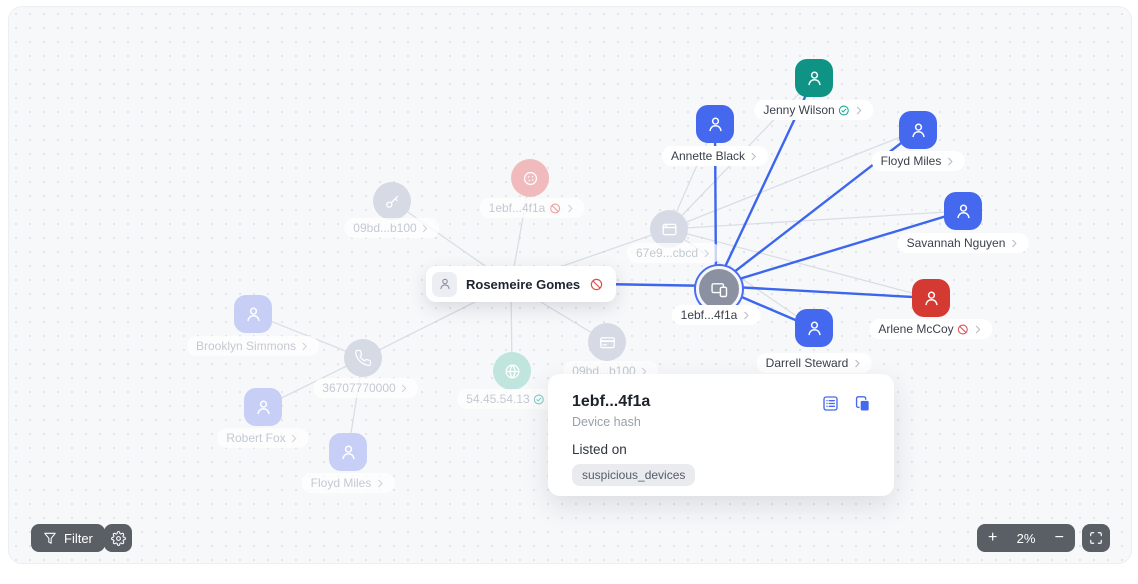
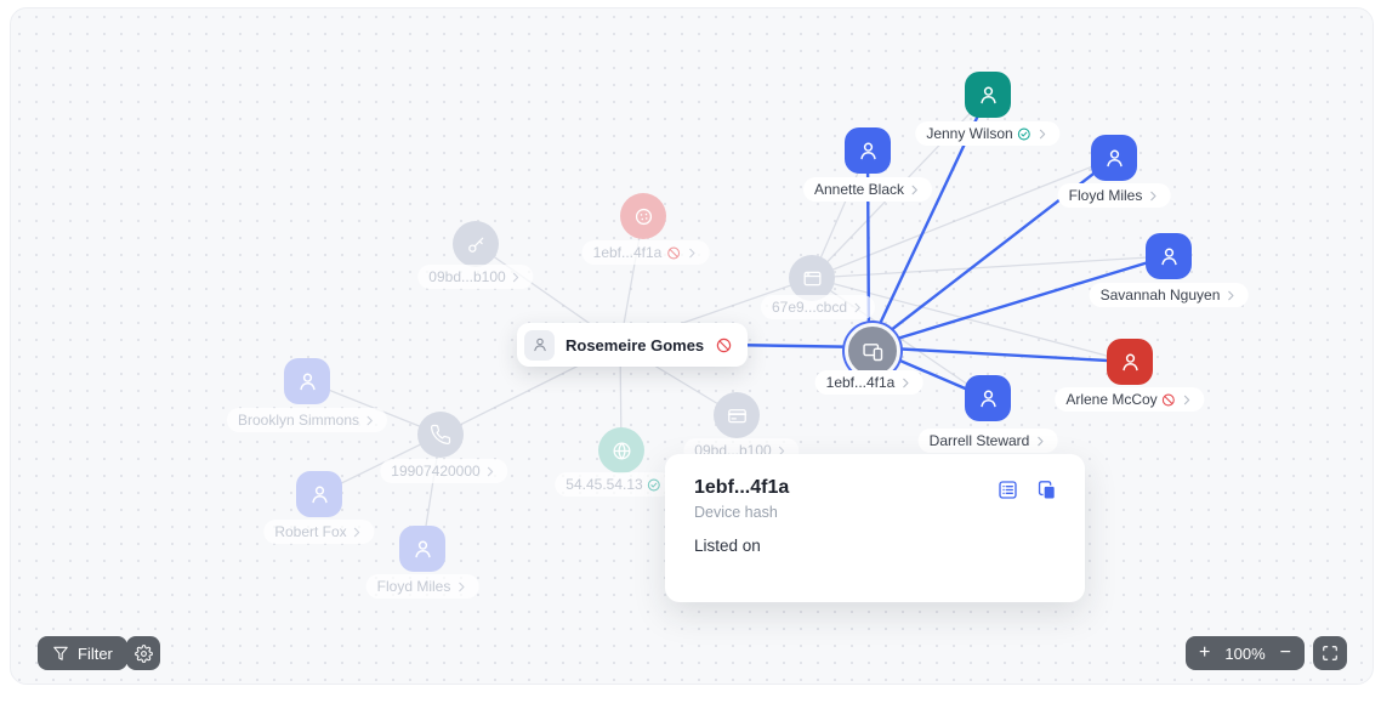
  Jenny Wilson
  Annette Black
  Floyd Miles
  Savannah Nguyen
  Arlene McCoy
  Darrell Steward
  1ebf...4f1a
  67e9...cbcd
  1ebf...4f1a
  09bd...b100
- 36707770000
+ 19907420000
  Brooklyn Simmons
  Robert Fox
  Floyd Miles
  54.45.54.13
  09bd...b100
  Rosemeire Gomes
  1ebf...4f1a
  Device hash
  Listed on
- suspicious_devices
  Filter
  +
- 2%
+ 100%
  −
